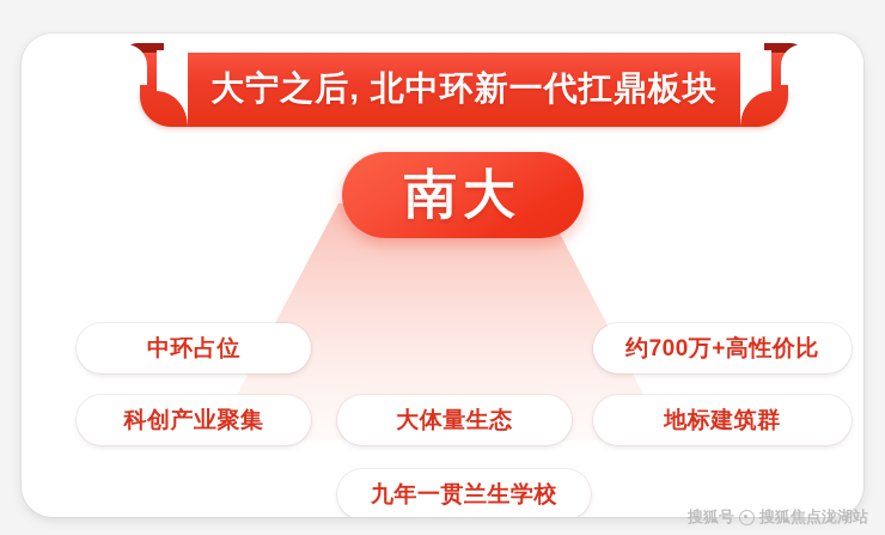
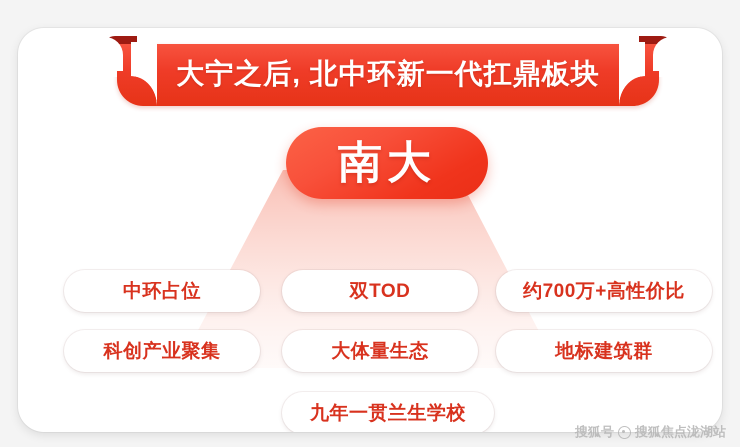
  大宁之后, 北中环新一代扛鼎板块
  南大
  中环占位
+ 双TOD
  约700万+高性价比
  科创产业聚集
  大体量生态
  地标建筑群
  九年一贯兰生学校
  搜狐号
  搜狐焦点泷湖站
